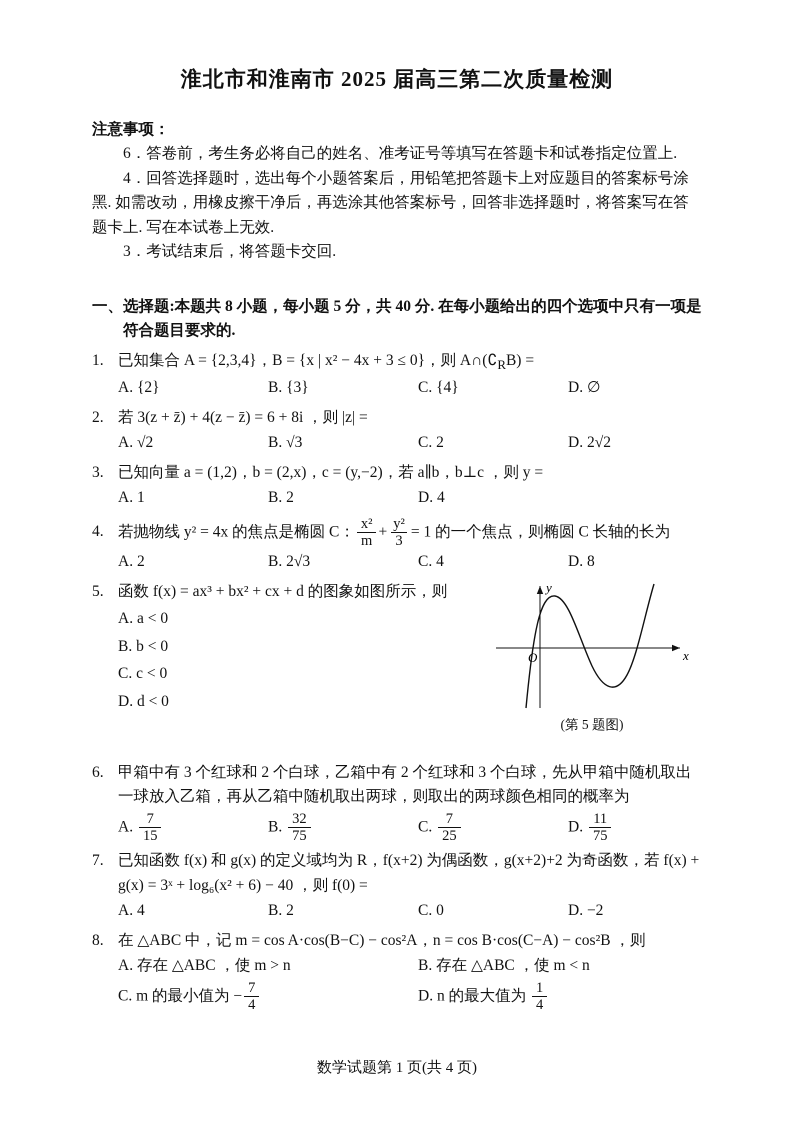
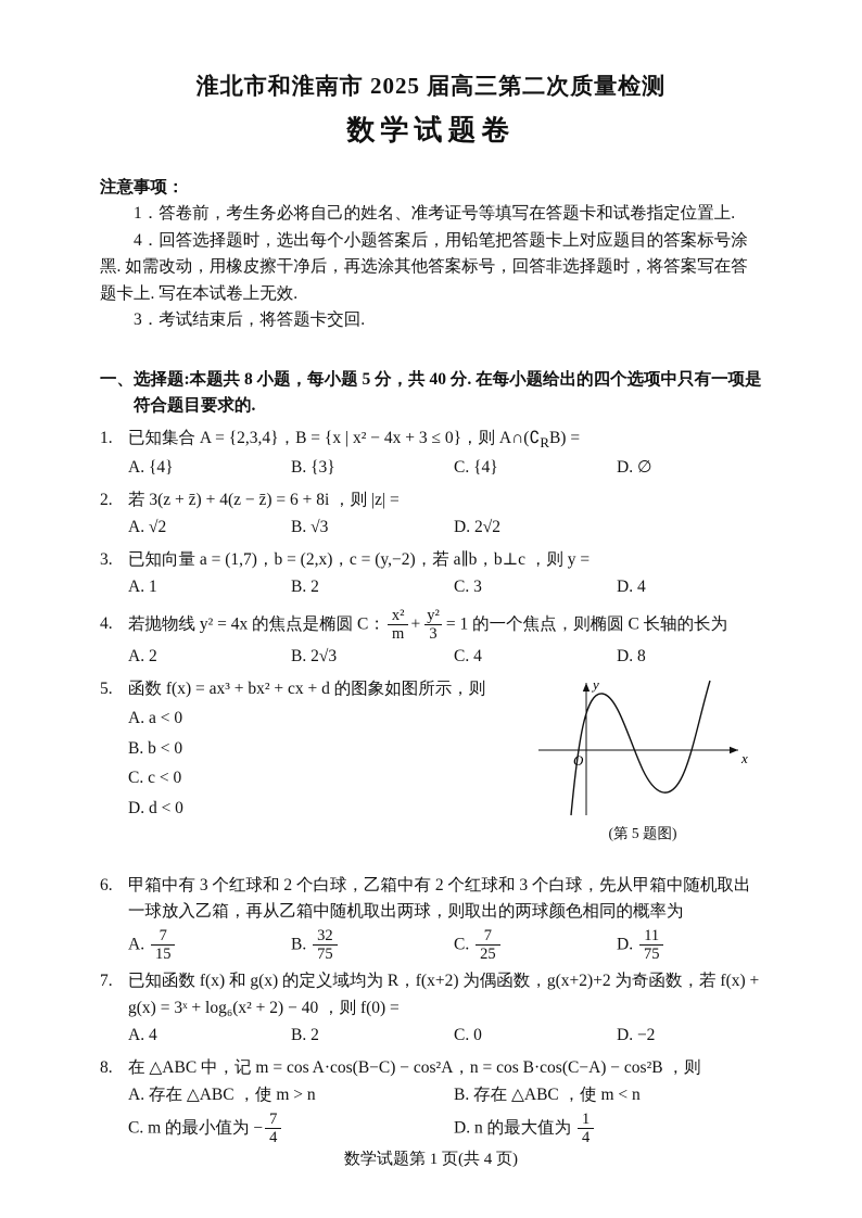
  淮北市和淮南市 2025 届高三第二次质量检测
+ 数学试题卷
  注意事项：
- 6．答卷前，考生务必将自己的姓名、准考证号等填写在答题卡和试卷指定位置上.
+ 1．答卷前，考生务必将自己的姓名、准考证号等填写在答题卡和试卷指定位置上.
  4．回答选择题时，选出每个小题答案后，用铅笔把答题卡上对应题目的答案标号涂黑. 如需改动，用橡皮擦干净后，再选涂其他答案标号，回答非选择题时，将答案写在答题卡上. 写在本试卷上无效.
  3．考试结束后，将答题卡交回.
  一、选择题:本题共 8 小题，每小题 5 分，共 40 分. 在每小题给出的四个选项中只有一项是符合题目要求的.
  1. 已知集合 A = {2,3,4}，B = {x | x² − 4x + 3 ≤ 0}，则 A∩(∁RB) =
- A. {2}
+ A. {4}
  B. {3}
  C. {4}
  D. ∅
  2. 若 3(z + z̄) + 4(z − z̄) = 6 + 8i ，则 |z| =
  A. √2
  B. √3
- C. 2
  D. 2√2
- 3. 已知向量 a = (1,2)，b = (2,x)，c = (y,−2)，若 a∥b，b⊥c ，则 y =
+ 3. 已知向量 a = (1,7)，b = (2,x)，c = (y,−2)，若 a∥b，b⊥c ，则 y =
  A. 1
  B. 2
+ C. 3
  D. 4
  4. 若抛物线 y² = 4x 的焦点是椭圆 C：
  x²
  m
  +
  y²
  3
  = 1 的一个焦点，则椭圆 C 长轴的长为
  A. 2
  B. 2√3
  C. 4
  D. 8
  5. 函数 f(x) = ax³ + bx² + cx + d 的图象如图所示，则
  A. a < 0
  B. b < 0
  C. c < 0
  D. d < 0
  y
  O
  x
  (第 5 题图)
  6. 甲箱中有 3 个红球和 2 个白球，乙箱中有 2 个红球和 3 个白球，先从甲箱中随机取出一球放入乙箱，再从乙箱中随机取出两球，则取出的两球颜色相同的概率为
  A.
  7
  15
  B.
  32
  75
  C.
  7
  25
  D.
  11
  75
- 7. 已知函数 f(x) 和 g(x) 的定义域均为 R，f(x+2) 为偶函数，g(x+2)+2 为奇函数，若 f(x) + g(x) = 3ˣ + log₆(x² + 6) − 40 ，则 f(0) =
+ 7. 已知函数 f(x) 和 g(x) 的定义域均为 R，f(x+2) 为偶函数，g(x+2)+2 为奇函数，若 f(x) + g(x) = 3ˣ + log₆(x² + 2) − 40 ，则 f(0) =
  A. 4
  B. 2
  C. 0
  D. −2
  8. 在 △ABC 中，记 m = cos A·cos(B−C) − cos²A，n = cos B·cos(C−A) − cos²B ，则
  A. 存在 △ABC ，使 m > n
  B. 存在 △ABC ，使 m < n
  C. m 的最小值为 −
  7
  4
  D. n 的最大值为
  1
  4
  数学试题第 1 页(共 4 页)
